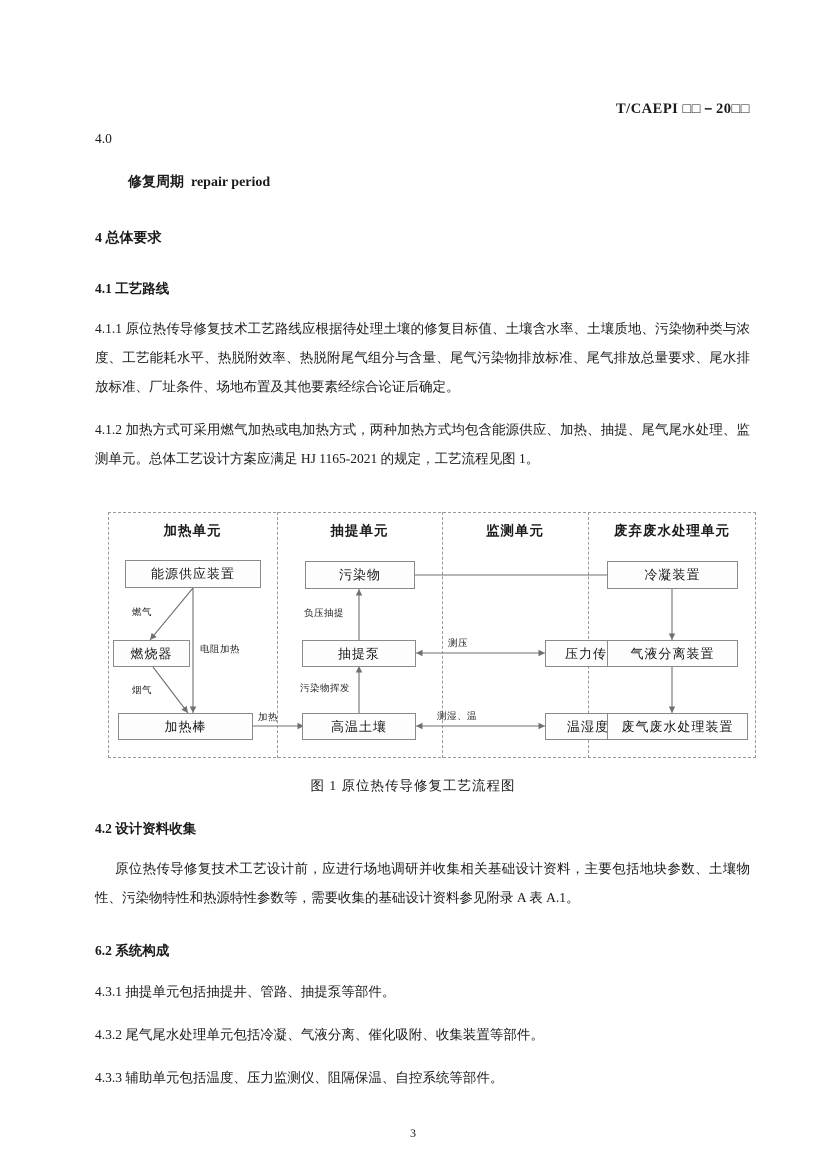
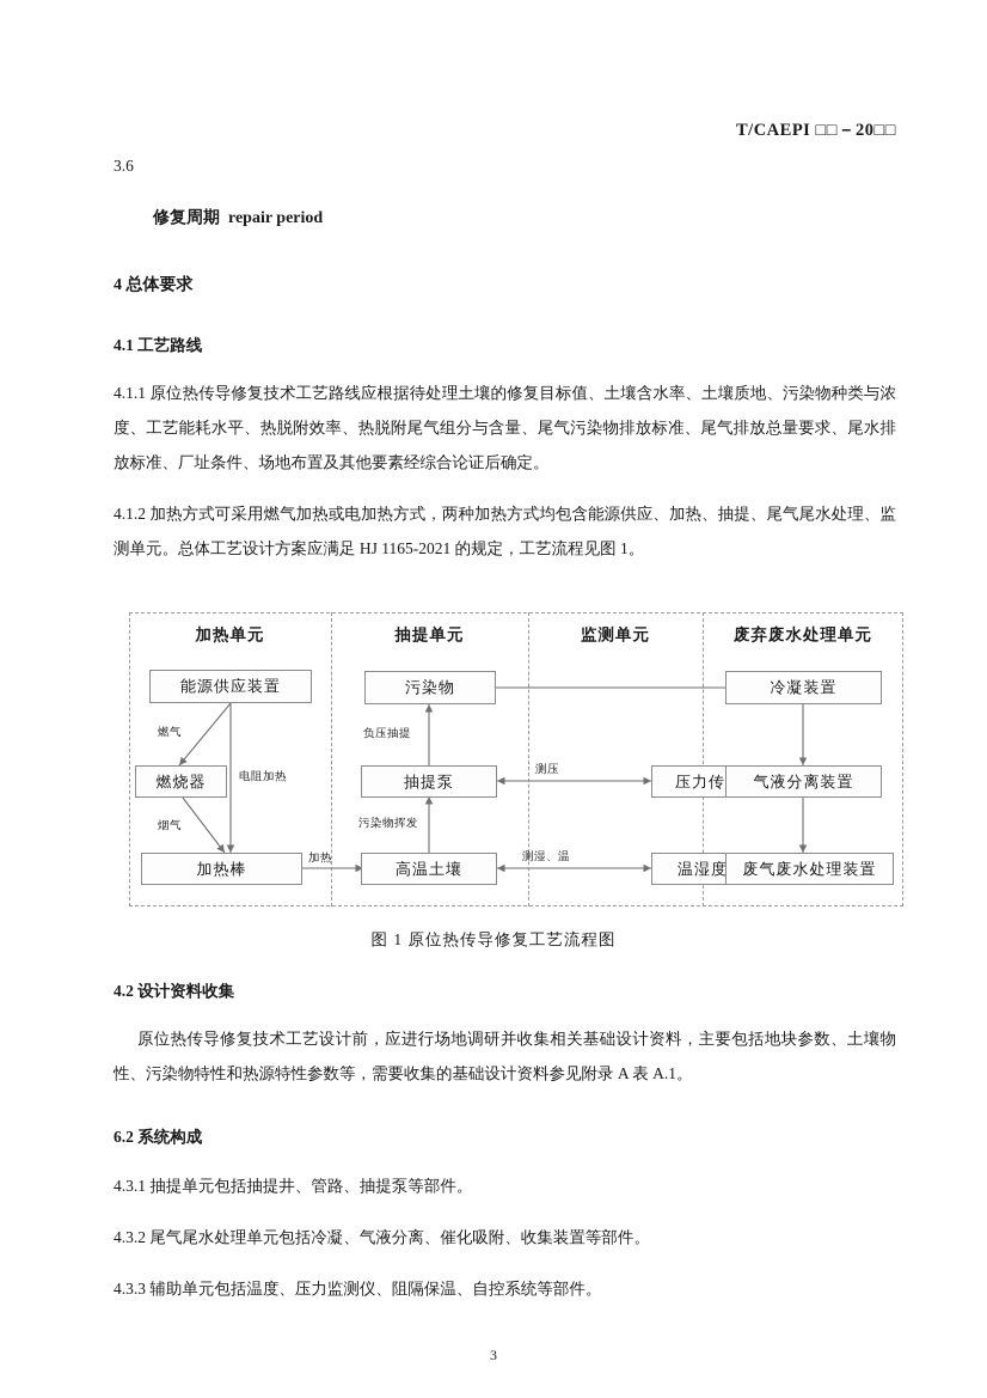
  T/CAEPI □□－20□□
- 4.0
+ 3.6
  修复周期 repair period
  4 总体要求
  4.1 工艺路线
  4.1.1 原位热传导修复技术工艺路线应根据待处理土壤的修复目标值、土壤含水率、土壤质地、污染物种类与浓度、工艺能耗水平、热脱附效率、热脱附尾气组分与含量、尾气污染物排放标准、尾气排放总量要求、尾水排放标准、厂址条件、场地布置及其他要素经综合论证后确定。
  4.1.2 加热方式可采用燃气加热或电加热方式，两种加热方式均包含能源供应、加热、抽提、尾气尾水处理、监测单元。总体工艺设计方案应满足 HJ 1165-2021 的规定，工艺流程见图 1。
  加热单元
  抽提单元
  监测单元
  废弃废水处理单元
  能源供应装置
  燃烧器
  加热棒
  燃气
  电阻加热
  烟气
  加热
  污染物
  抽提泵
  高温土壤
  负压抽提
  污染物挥发
  测压
  测湿、温
  冷凝装置
  气液分离装置
  废气废水处理装置
  图 1 原位热传导修复工艺流程图
  4.2 设计资料收集
  原位热传导修复技术工艺设计前，应进行场地调研并收集相关基础设计资料，主要包括地块参数、土壤物性、污染物特性和热源特性参数等，需要收集的基础设计资料参见附录 A 表 A.1。
  6.2 系统构成
  4.3.1 抽提单元包括抽提井、管路、抽提泵等部件。
  4.3.2 尾气尾水处理单元包括冷凝、气液分离、催化吸附、收集装置等部件。
  4.3.3 辅助单元包括温度、压力监测仪、阻隔保温、自控系统等部件。
  3
